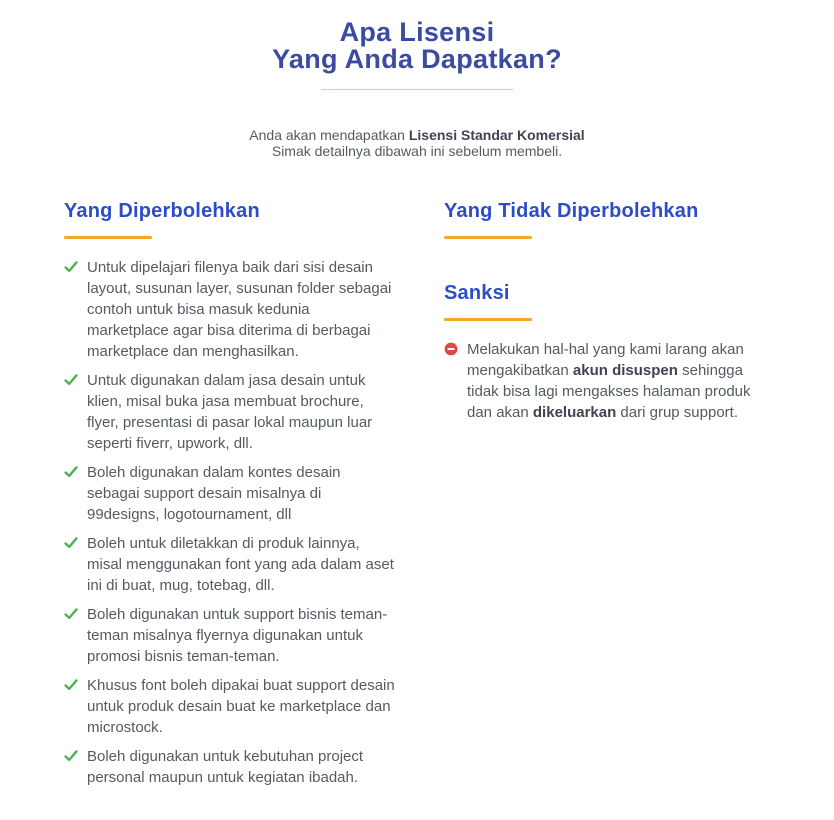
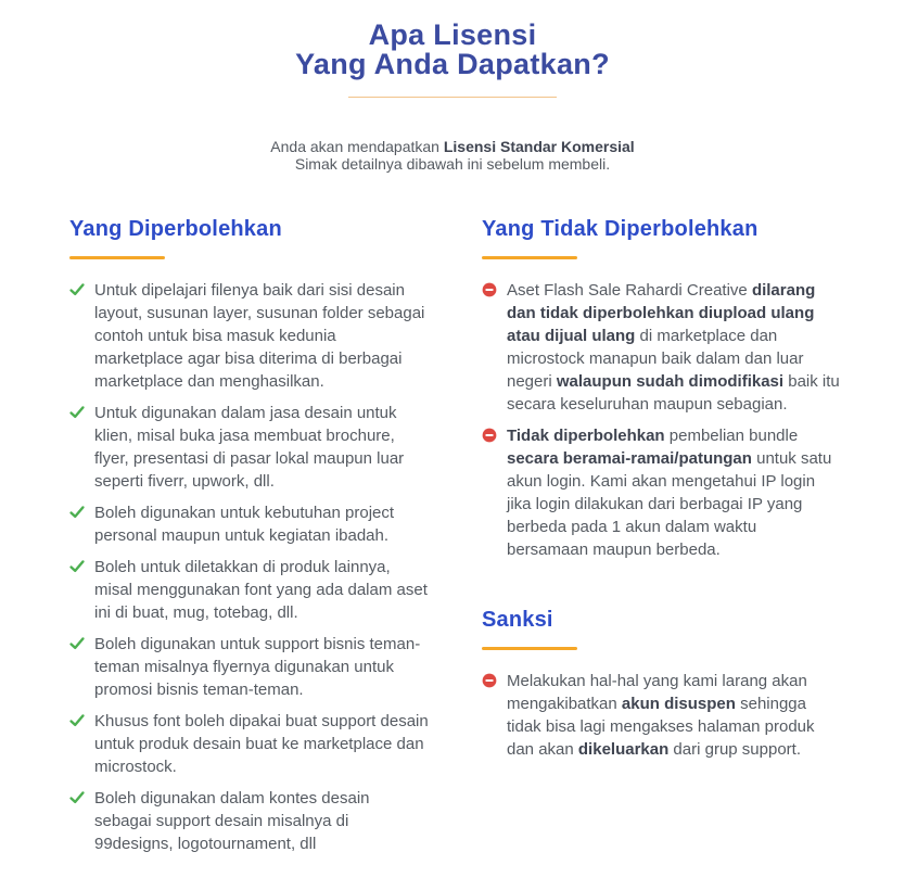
  Apa Lisensi
  Yang Anda Dapatkan?
  Anda akan mendapatkan Lisensi Standar Komersial
  Simak detailnya dibawah ini sebelum membeli.
  Yang Diperbolehkan
  Untuk dipelajari filenya baik dari sisi desain layout, susunan layer, susunan folder sebagai contoh untuk bisa masuk kedunia marketplace agar bisa diterima di berbagai marketplace dan menghasilkan.
  Untuk digunakan dalam jasa desain untuk klien, misal buka jasa membuat brochure, flyer, presentasi di pasar lokal maupun luar seperti fiverr, upwork, dll.
- Boleh digunakan dalam kontes desain sebagai support desain misalnya di 99designs, logotournament, dll
+ Boleh digunakan untuk kebutuhan project personal maupun untuk kegiatan ibadah.
  Boleh untuk diletakkan di produk lainnya, misal menggunakan font yang ada dalam aset ini di buat, mug, totebag, dll.
  Boleh digunakan untuk support bisnis teman-teman misalnya flyernya digunakan untuk promosi bisnis teman-teman.
  Khusus font boleh dipakai buat support desain untuk produk desain buat ke marketplace dan microstock.
- Boleh digunakan untuk kebutuhan project personal maupun untuk kegiatan ibadah.
+ Boleh digunakan dalam kontes desain sebagai support desain misalnya di 99designs, logotournament, dll
  Yang Tidak Diperbolehkan
+ Aset Flash Sale Rahardi Creative dilarang dan tidak diperbolehkan diupload ulang atau dijual ulang di marketplace dan microstock manapun baik dalam dan luar negeri walaupun sudah dimodifikasi baik itu secara keseluruhan maupun sebagian.
+ Tidak diperbolehkan pembelian bundle secara beramai-ramai/patungan untuk satu akun login. Kami akan mengetahui IP login jika login dilakukan dari berbagai IP yang berbeda pada 1 akun dalam waktu bersamaan maupun berbeda.
  Sanksi
  Melakukan hal-hal yang kami larang akan mengakibatkan akun disuspen sehingga tidak bisa lagi mengakses halaman produk dan akan dikeluarkan dari grup support.
